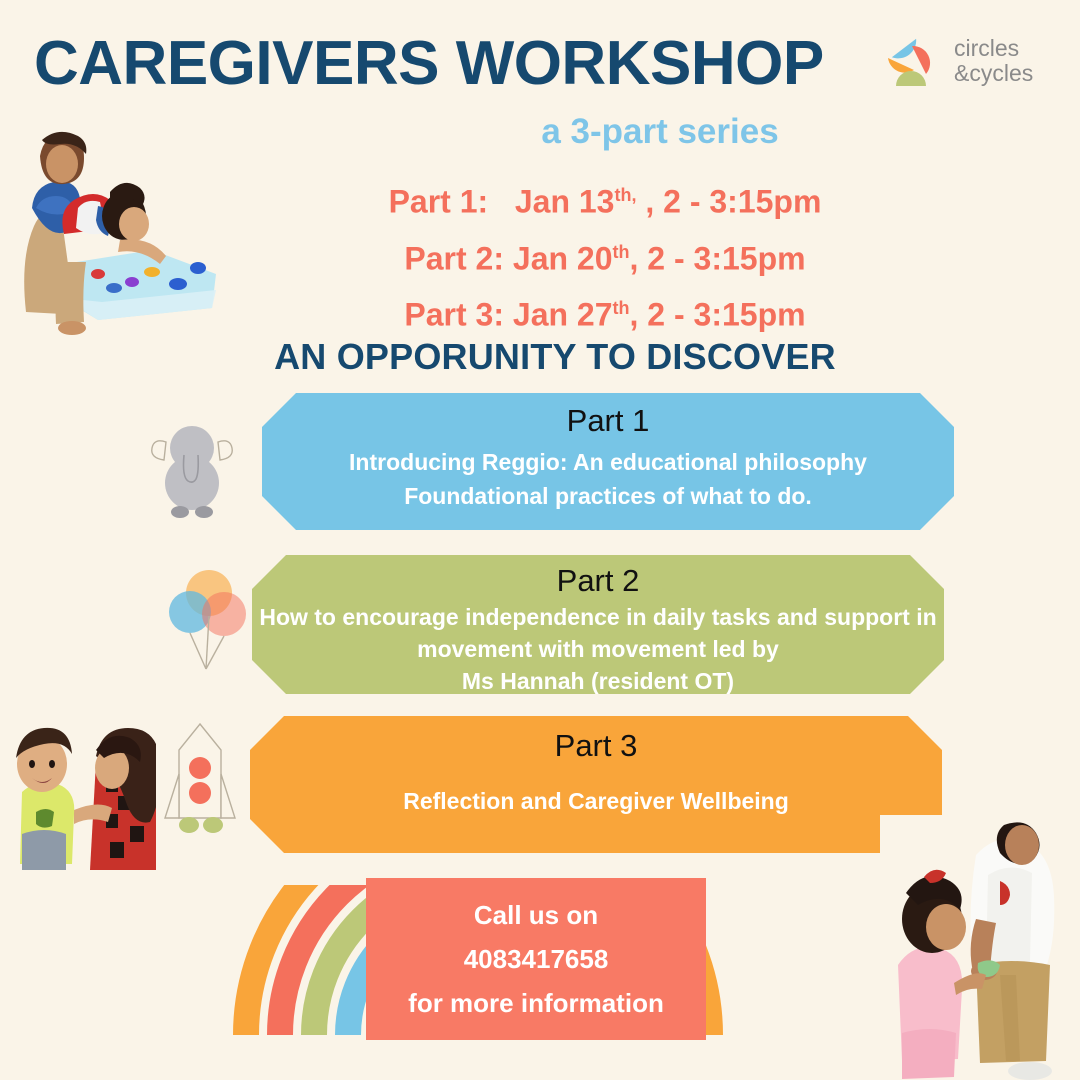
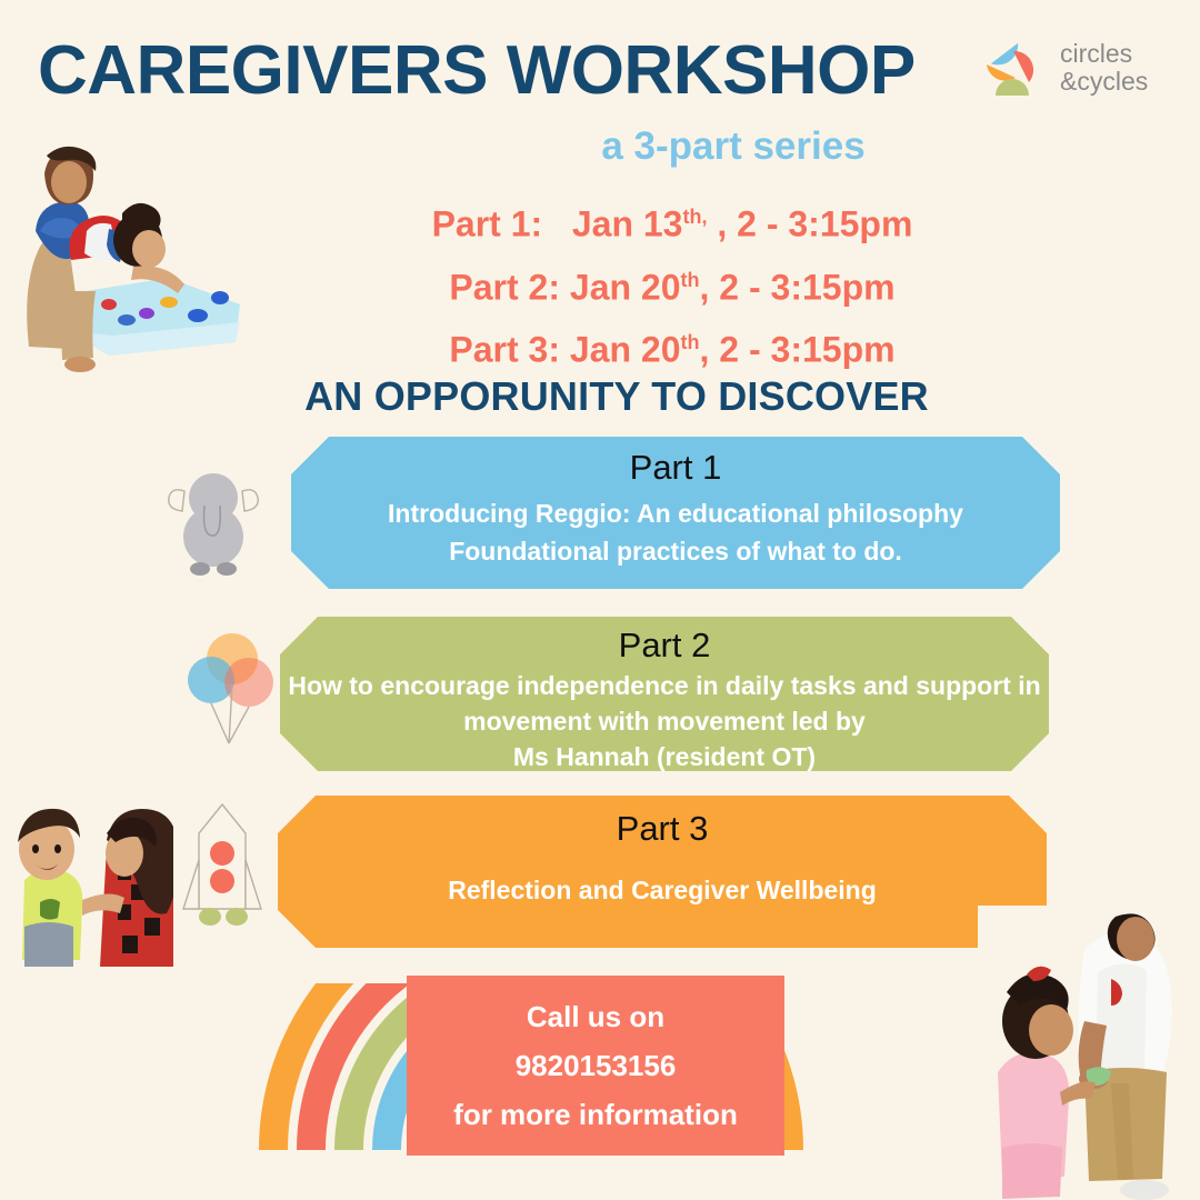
  CAREGIVERS WORKSHOP
  circles
  &cycles
  a 3-part series
  Part 1: Jan 13th, , 2 - 3:15pm
  Part 2: Jan 20th, 2 - 3:15pm
- Part 3: Jan 27th, 2 - 3:15pm
+ Part 3: Jan 20th, 2 - 3:15pm
  AN OPPORUNITY TO DISCOVER
  Part 1
  Introducing Reggio: An educational philosophy
  Foundational practices of what to do.
  Part 2
  How to encourage independence in daily tasks and support in
  movement with movement led by
  Ms Hannah (resident OT)
  Part 3
  Reflection and Caregiver Wellbeing
  Call us on
- 4083417658
+ 9820153156
  for more information
